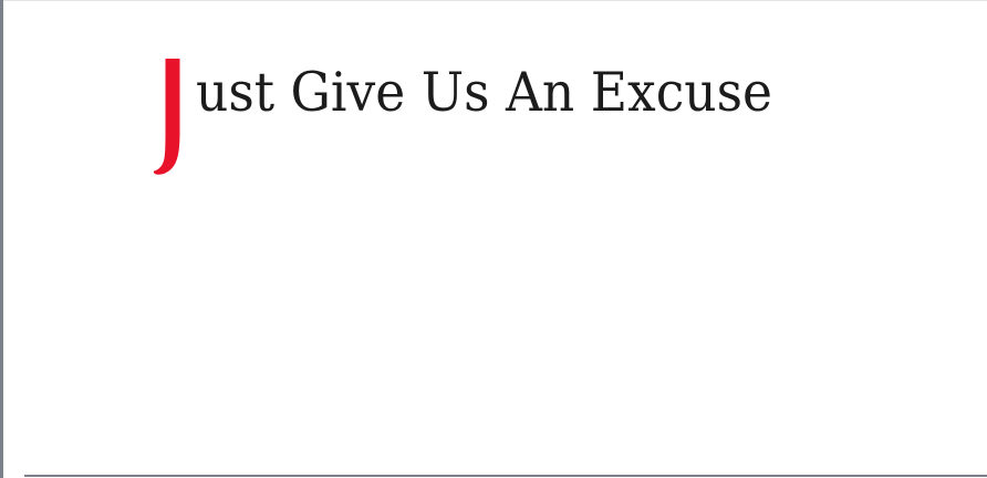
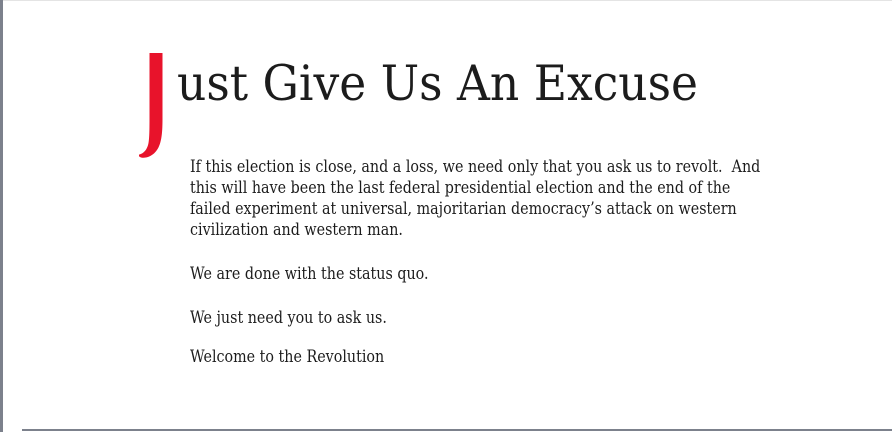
  ust Give Us An Excuse
+ If this election is close, and a loss, we need only that you ask us to revolt. And
+ this will have been the last federal presidential election and the end of the
+ failed experiment at universal, majoritarian democracy’s attack on western
+ civilization and western man.
+ We are done with the status quo.
+ We just need you to ask us.
+ Welcome to the Revolution
